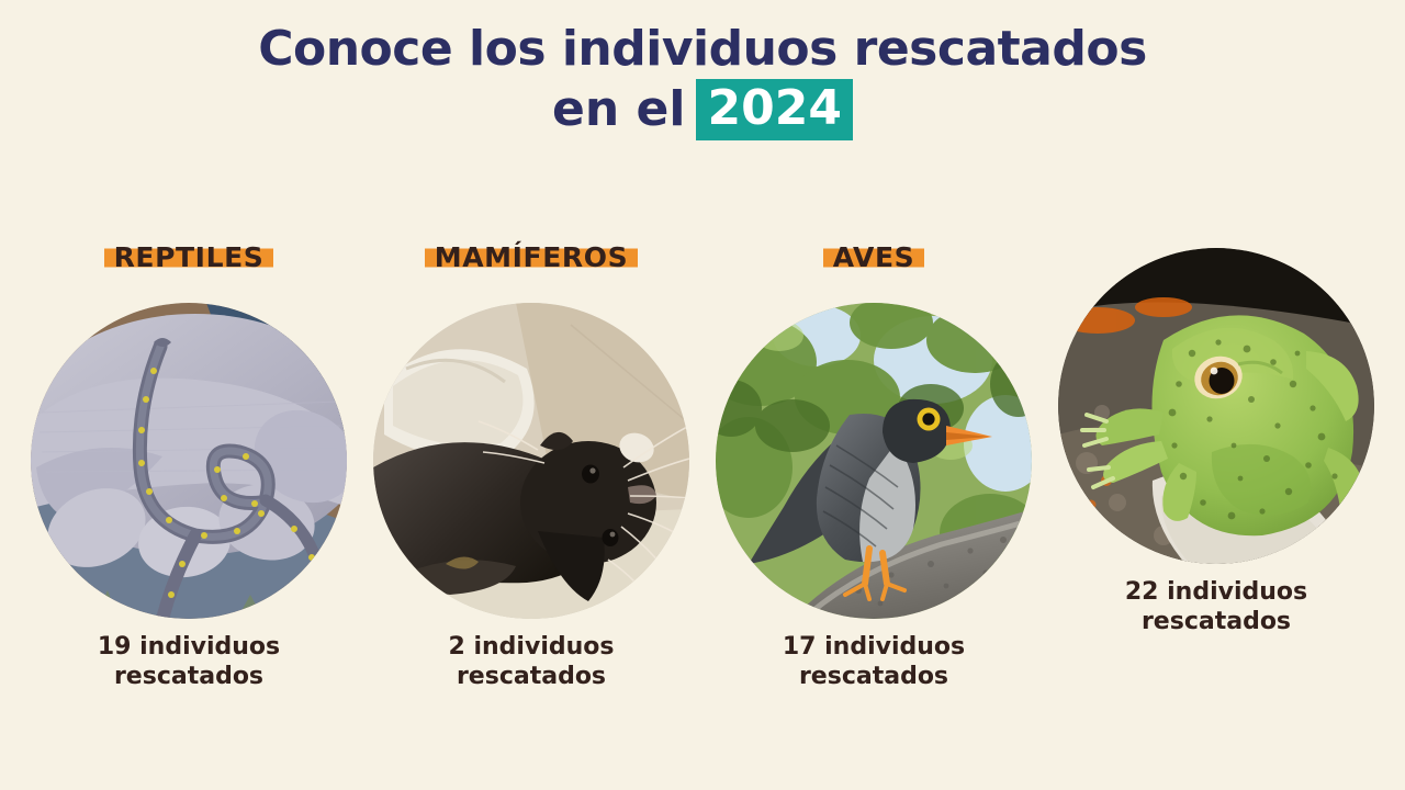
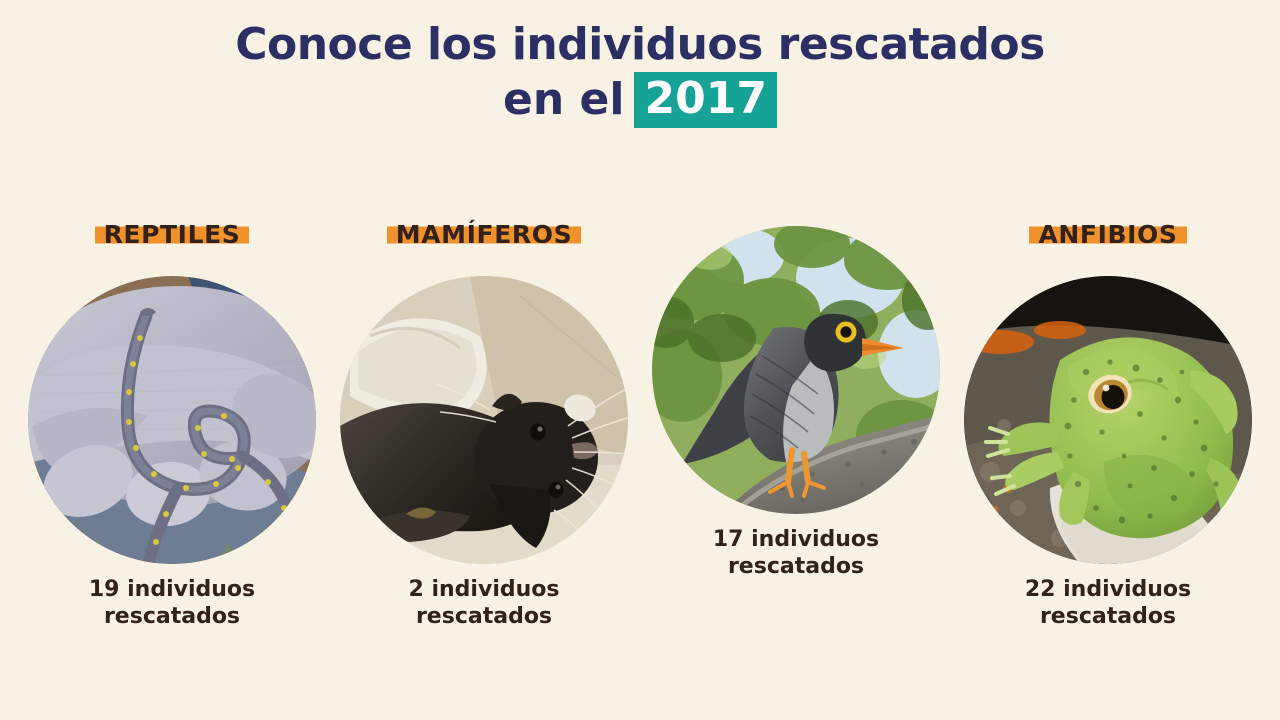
  Conoce los individuos rescatados
  en el
- 2024
+ 2017
  REPTILES
  19 individuos
  rescatados
  MAMÍFEROS
  2 individuos
  rescatados
- AVES
  17 individuos
  rescatados
+ ANFIBIOS
  22 individuos
  rescatados
